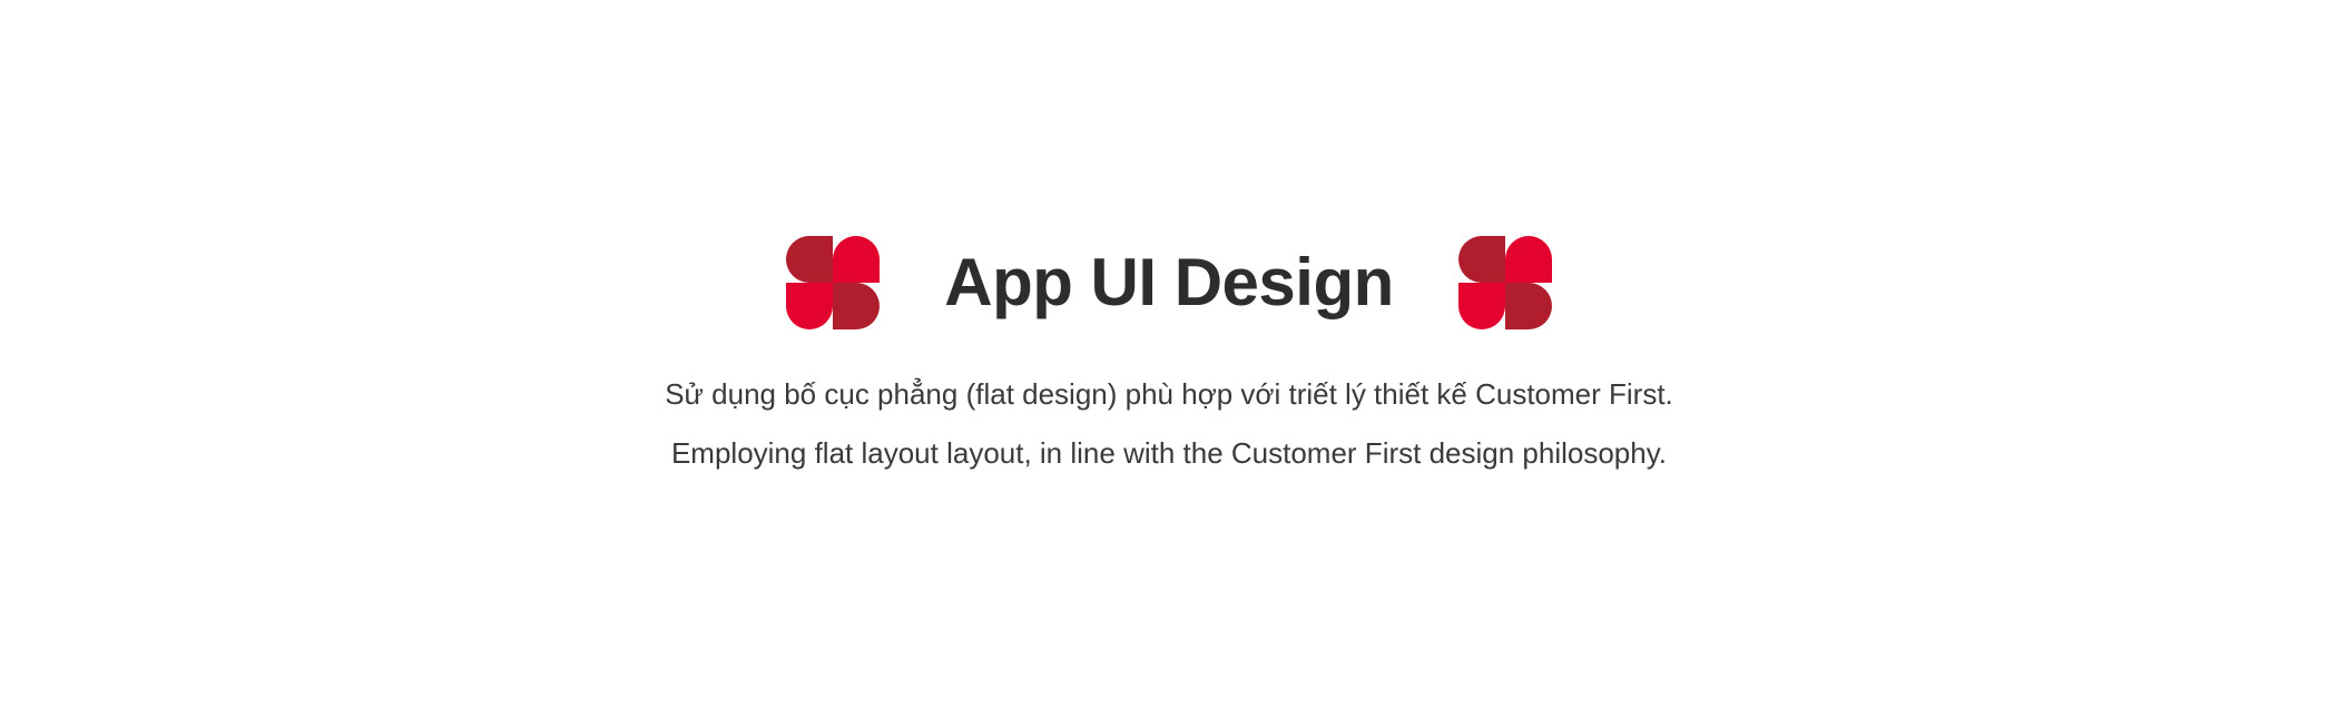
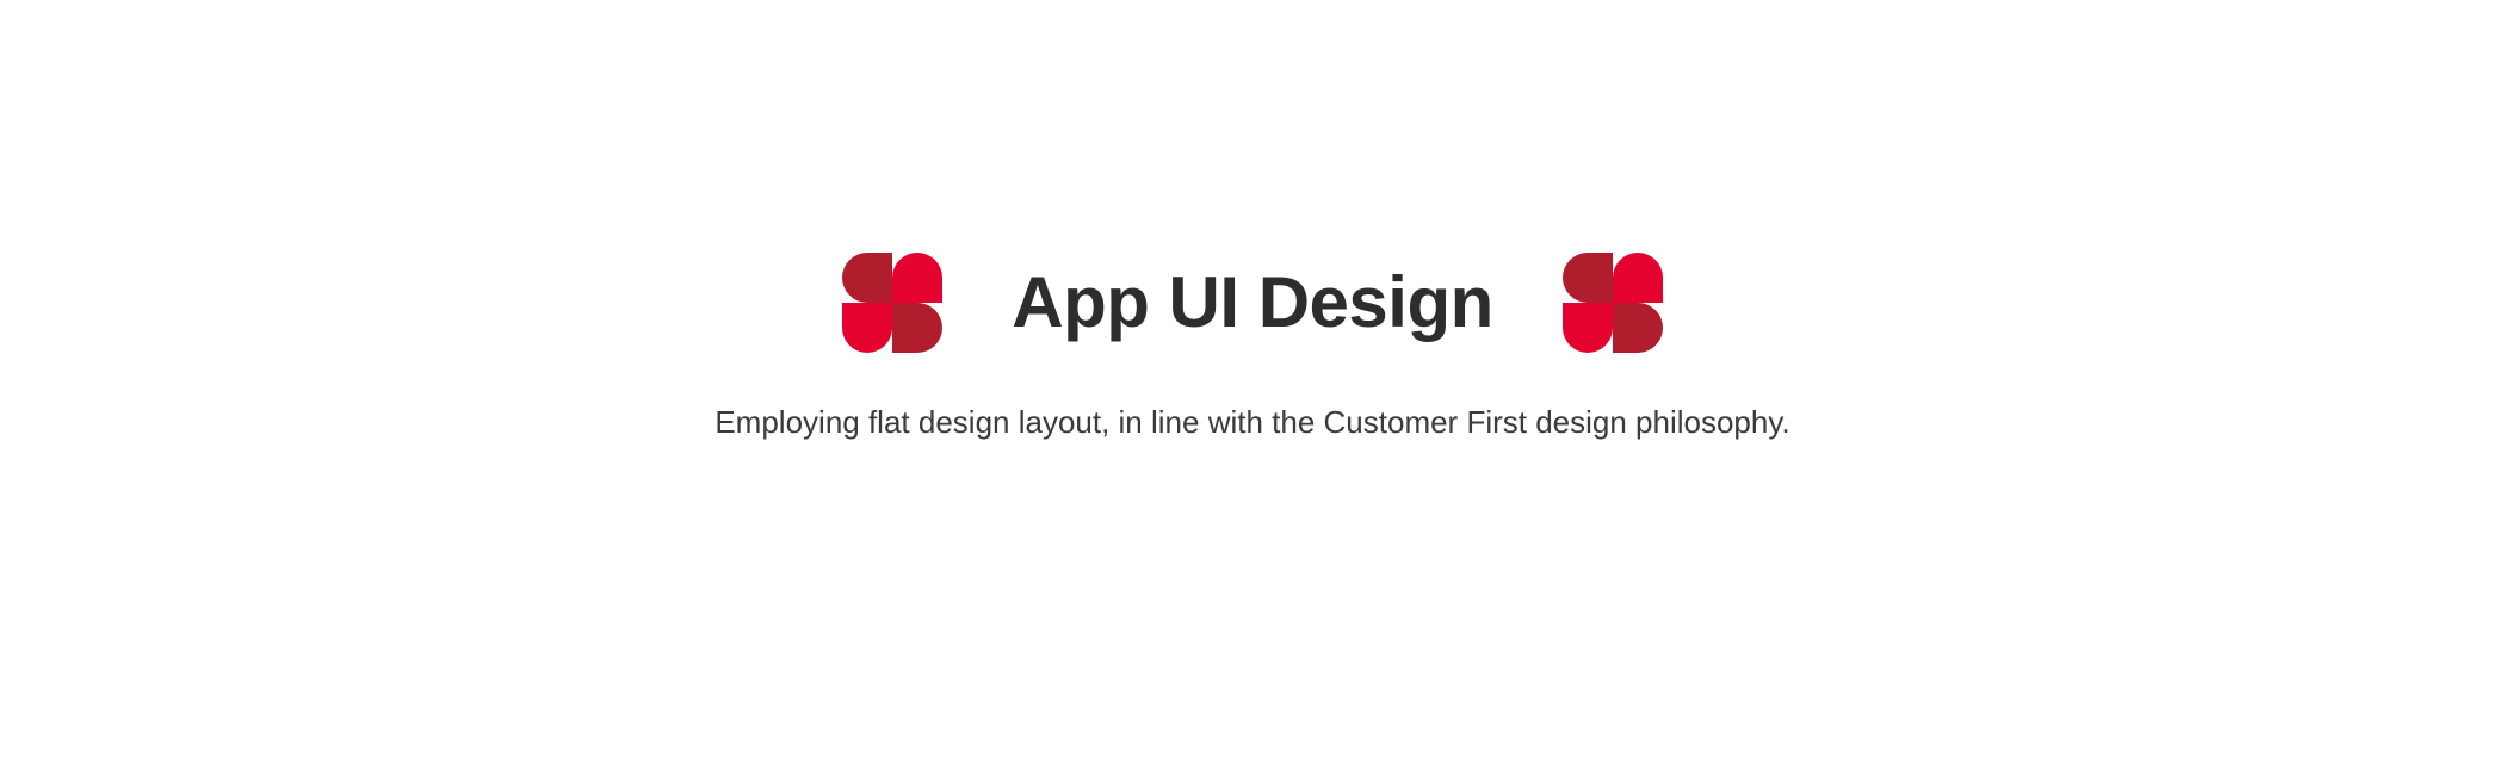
  App UI Design
- Sử dụng bố cục phẳng (flat design) phù hợp với triết lý thiết kế Customer First.
- Employing flat layout layout, in line with the Customer First design philosophy.
+ Employing flat design layout, in line with the Customer First design philosophy.
